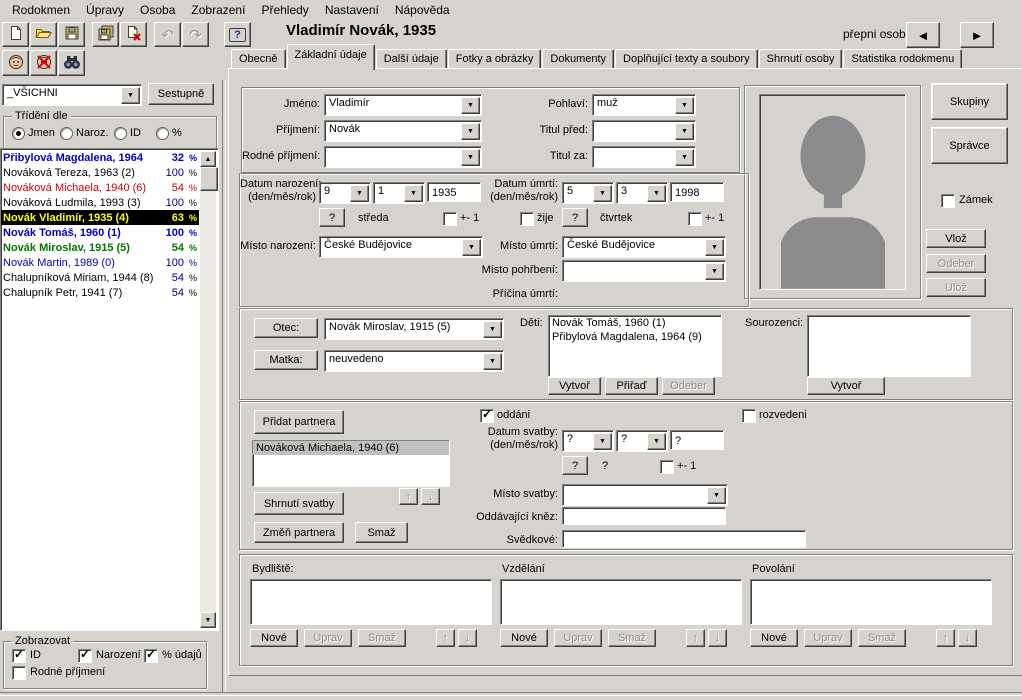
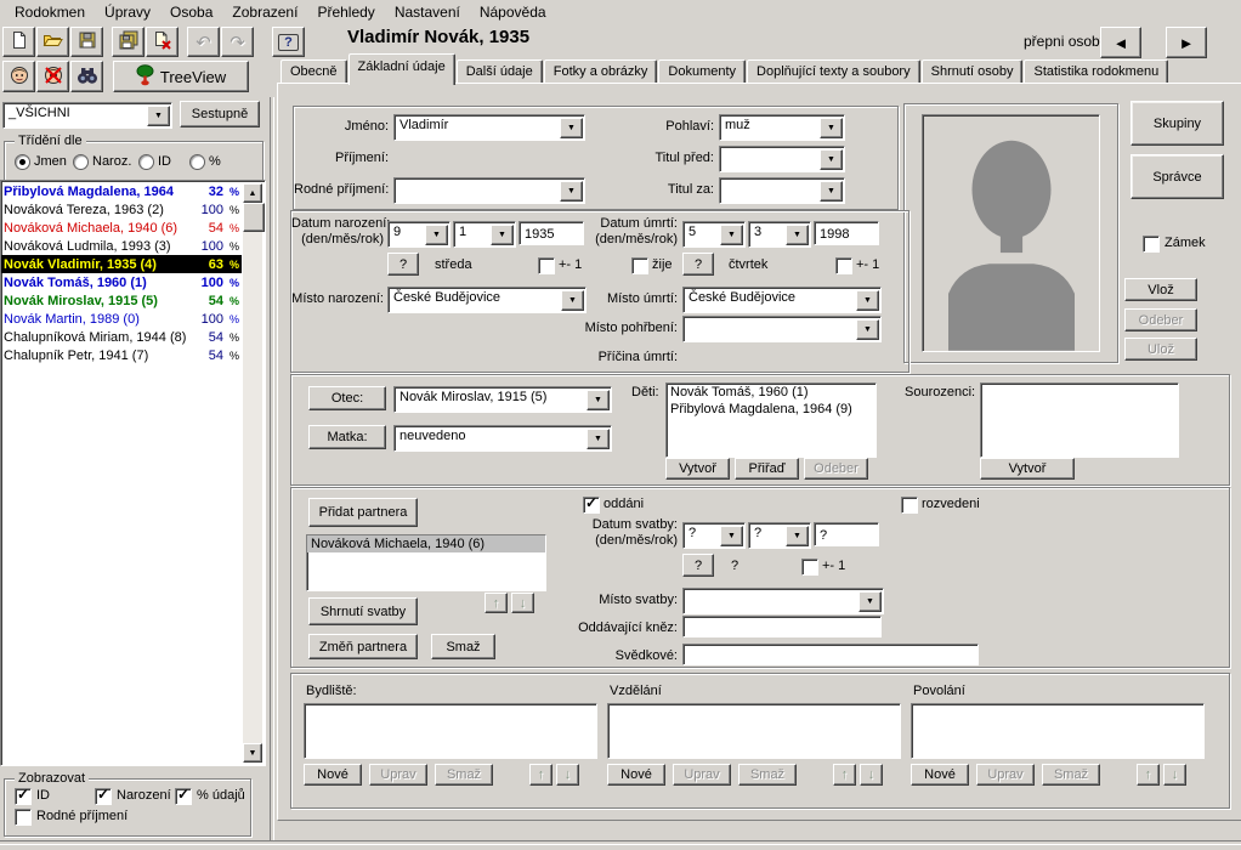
  Rodokmen
  Úpravy
  Osoba
  Zobrazení
  Přehledy
  Nastavení
  Nápověda
  ↶
  ↷
  ?
+ TreeView
  Vladimír Novák, 1935
  přepni osob
  ◄
  ►
  Obecně
  Základní údaje
  Další údaje
  Fotky a obrázky
  Dokumenty
  Doplňující texty a soubory
  Shrnutí osoby
  Statistika rodokmenu
  _VŠICHNI
  Sestupně
  Třídění dle
  Jmen
  Naroz.
  ID
  %
  Přibylová Magdalena, 1964
  32
  %
  Nováková Tereza, 1963 (2)
  100
  %
  Nováková Michaela, 1940 (6)
  54
  %
  Nováková Ludmila, 1993 (3)
  100
  %
  Novák Vladimír, 1935 (4)
  63
  %
  Novák Tomáš, 1960 (1)
  100
  %
  Novák Miroslav, 1915 (5)
  54
  %
  Novák Martin, 1989 (0)
  100
  %
  Chalupníková Miriam, 1944 (8)
  54
  %
  Chalupník Petr, 1941 (7)
  54
  %
  Zobrazovat
  ID
  Narození
  % údajů
  Rodné příjmení
  Jméno:
  Vladimír
  Příjmení:
- Novák
  Rodné příjmení:
  Pohlaví:
  muž
  Titul před:
  Titul za:
  Skupiny
  Správce
  Zámek
  Vlož
  Odeber
  Ulož
  Datum narození
  (den/měs/rok)
  9
  1
  1935
  ?
  středa
  +- 1
  Místo narození:
  České Budějovice
  Datum úmrtí:
  (den/měs/rok)
  5
  3
  1998
  žije
  ?
  čtvrtek
  +- 1
  Místo úmrtí:
  České Budějovice
  Místo pohřbení:
  Příčina úmrtí:
  Otec:
  Novák Miroslav, 1915 (5)
  Matka:
  neuvedeno
  Děti:
  Novák Tomáš, 1960 (1)
  Přibylová Magdalena, 1964 (9)
  Vytvoř
  Přiřaď
  Odeber
  Sourozenci:
  Vytvoř
  Přidat partnera
  Nováková Michaela, 1940 (6)
  ↑
  ↓
  Shrnutí svatby
  Změň partnera
  Smaž
  oddáni
  rozvedeni
  Datum svatby:
  (den/měs/rok)
  ?
  ?
  ?
  ?
  ?
  +- 1
  Místo svatby:
  Oddávající kněz:
  Svědkové:
  Bydliště:
  Nové
  Uprav
  Smaž
  ↑
  ↓
  Vzdělání
  Nové
  Uprav
  Smaž
  ↑
  ↓
  Povolání
  Nové
  Uprav
  Smaž
  ↑
  ↓
